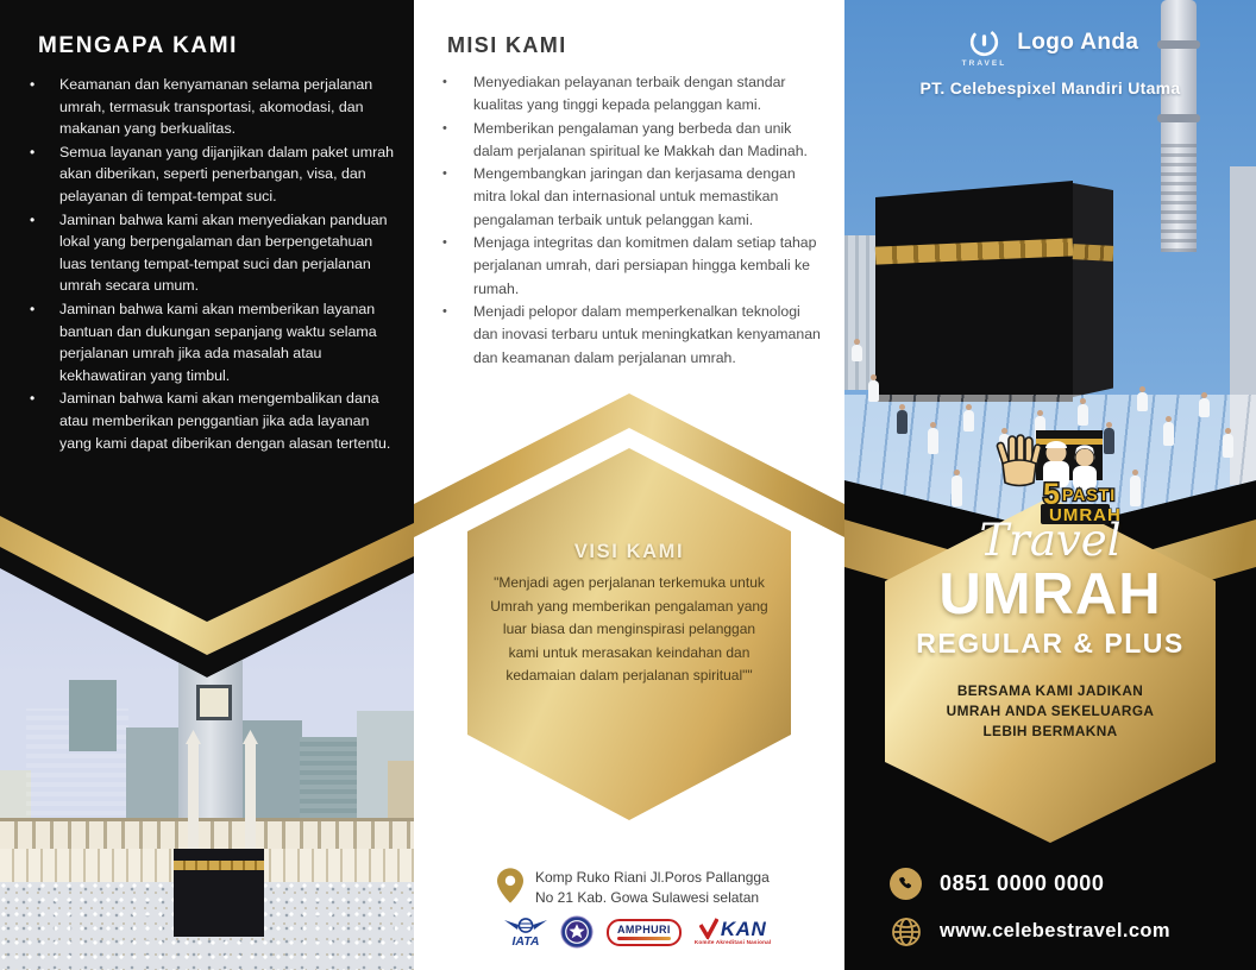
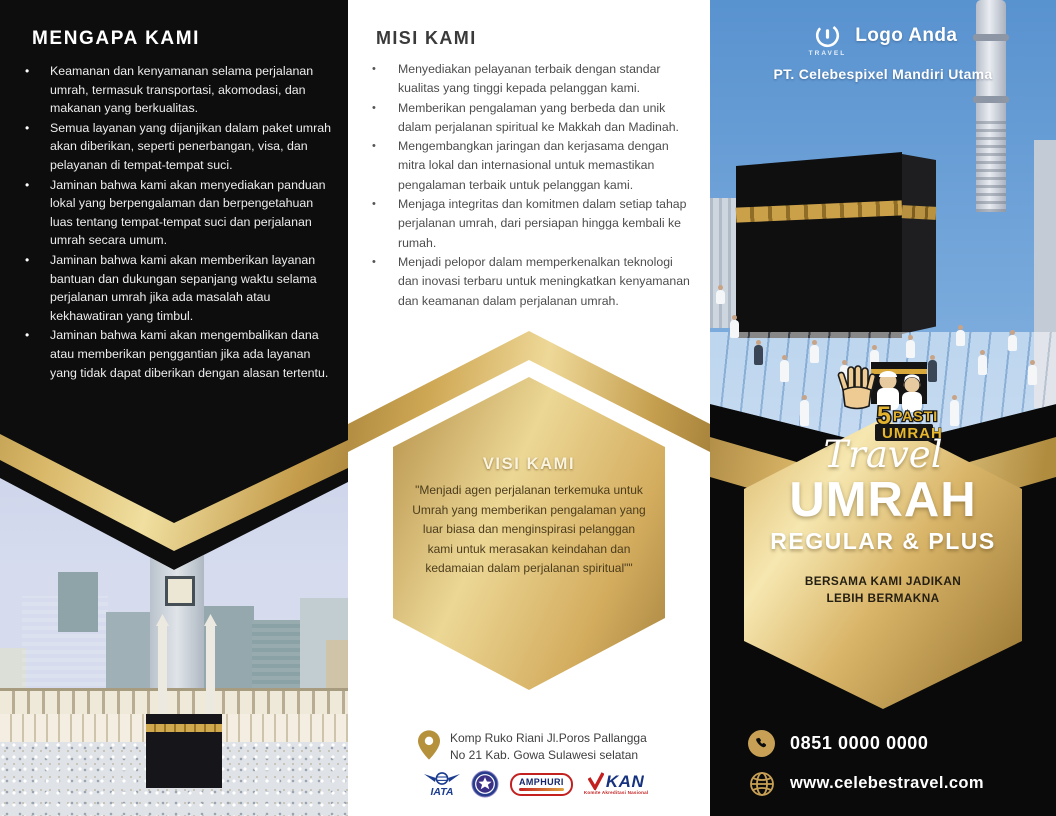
  MENGAPA KAMI
  Keamanan dan kenyamanan selama perjalanan umrah, termasuk transportasi, akomodasi, dan makanan yang berkualitas.
  Semua layanan yang dijanjikan dalam paket umrah akan diberikan, seperti penerbangan, visa, dan pelayanan di tempat-tempat suci.
  Jaminan bahwa kami akan menyediakan panduan lokal yang berpengalaman dan berpengetahuan luas tentang tempat-tempat suci dan perjalanan umrah secara umum.
  Jaminan bahwa kami akan memberikan layanan bantuan dan dukungan sepanjang waktu selama perjalanan umrah jika ada masalah atau kekhawatiran yang timbul.
- Jaminan bahwa kami akan mengembalikan dana atau memberikan penggantian jika ada layanan yang kami dapat diberikan dengan alasan tertentu.
+ Jaminan bahwa kami akan mengembalikan dana atau memberikan penggantian jika ada layanan yang tidak dapat diberikan dengan alasan tertentu.
  MISI KAMI
  Menyediakan pelayanan terbaik dengan standar kualitas yang tinggi kepada pelanggan kami.
  Memberikan pengalaman yang berbeda dan unik dalam perjalanan spiritual ke Makkah dan Madinah.
  Mengembangkan jaringan dan kerjasama dengan mitra lokal dan internasional untuk memastikan pengalaman terbaik untuk pelanggan kami.
  Menjaga integritas dan komitmen dalam setiap tahap perjalanan umrah, dari persiapan hingga kembali ke rumah.
  Menjadi pelopor dalam memperkenalkan teknologi dan inovasi terbaru untuk meningkatkan kenyamanan dan keamanan dalam perjalanan umrah.
  VISI KAMI
  "Menjadi agen perjalanan terkemuka untuk Umrah yang memberikan pengalaman yang luar biasa dan menginspirasi pelanggan kami untuk merasakan keindahan dan kedamaian dalam perjalanan spiritual""
  Komp Ruko Riani Jl.Poros Pallangga
  No 21 Kab. Gowa Sulawesi selatan
  IATA
  AMPHURI
  KAN
  Logo Anda
  PT. Celebespixel Mandiri Utama
  5
  PASTI
  UMRAH
  Travel
  UMRAH
  REGULAR & PLUS
  BERSAMA KAMI JADIKAN
- UMRAH ANDA SEKELUARGA
  LEBIH BERMAKNA
  0851 0000 0000
  www.celebestravel.com
